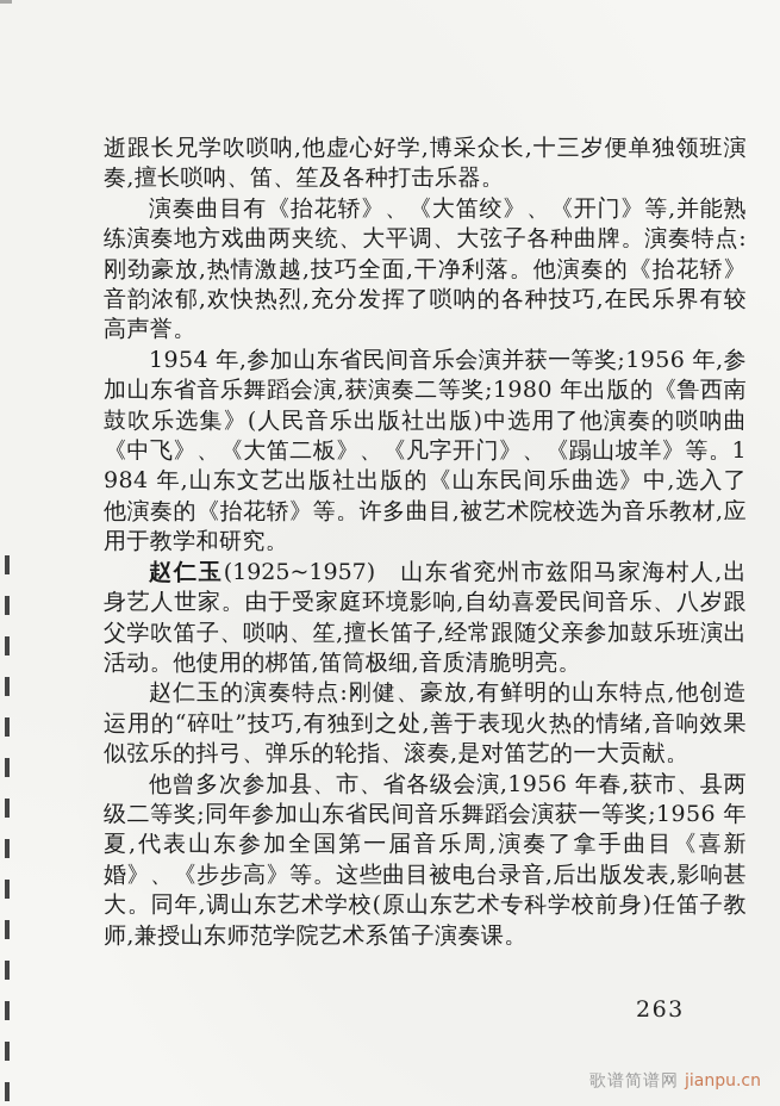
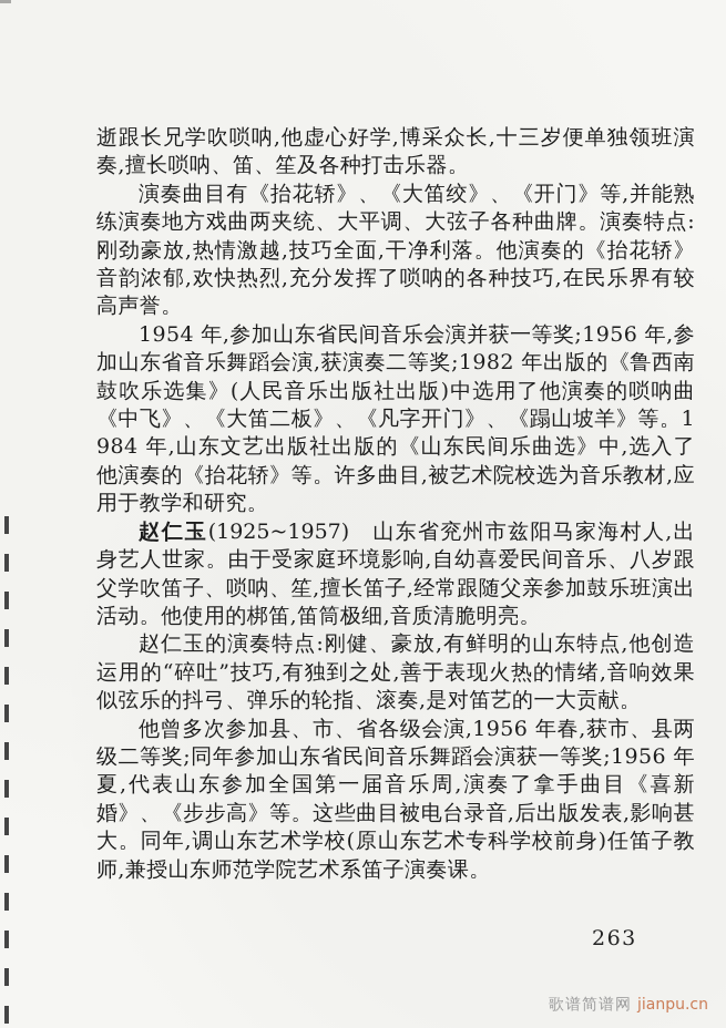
  逝跟长兄学吹唢呐,他虚心好学,博采众长,十三岁便单独领班演奏,擅长唢呐、笛、笙及各种打击乐器。
  演奏曲目有《抬花轿》、《大笛绞》、《开门》等,并能熟练演奏地方戏曲两夹统、大平调、大弦子各种曲牌。演奏特点:刚劲豪放,热情激越,技巧全面,干净利落。他演奏的《抬花轿》音韵浓郁,欢快热烈,充分发挥了唢呐的各种技巧,在民乐界有较高声誉。
- 1954 年,参加山东省民间音乐会演并获一等奖;1956 年,参加山东省音乐舞蹈会演,获演奏二等奖;1980 年出版的《鲁西南鼓吹乐选集》(人民音乐出版社出版)中选用了他演奏的唢呐曲《中飞》、《大笛二板》、《凡字开门》、《蹋山坡羊》等。1984 年,山东文艺出版社出版的《山东民间乐曲选》中,选入了他演奏的《抬花轿》等。许多曲目,被艺术院校选为音乐教材,应用于教学和研究。
+ 1954 年,参加山东省民间音乐会演并获一等奖;1956 年,参加山东省音乐舞蹈会演,获演奏二等奖;1982 年出版的《鲁西南鼓吹乐选集》(人民音乐出版社出版)中选用了他演奏的唢呐曲《中飞》、《大笛二板》、《凡字开门》、《蹋山坡羊》等。1984 年,山东文艺出版社出版的《山东民间乐曲选》中,选入了他演奏的《抬花轿》等。许多曲目,被艺术院校选为音乐教材,应用于教学和研究。
  赵仁玉(1925~1957) 山东省兖州市兹阳马家海村人,出身艺人世家。由于受家庭环境影响,自幼喜爱民间音乐、八岁跟父学吹笛子、唢呐、笙,擅长笛子,经常跟随父亲参加鼓乐班演出活动。他使用的梆笛,笛筒极细,音质清脆明亮。
  赵仁玉的演奏特点:刚健、豪放,有鲜明的山东特点,他创造运用的“碎吐”技巧,有独到之处,善于表现火热的情绪,音响效果似弦乐的抖弓、弹乐的轮指、滚奏,是对笛艺的一大贡献。
  他曾多次参加县、市、省各级会演,1956 年春,获市、县两级二等奖;同年参加山东省民间音乐舞蹈会演获一等奖;1956 年夏,代表山东参加全国第一届音乐周,演奏了拿手曲目《喜新婚》、《步步高》等。这些曲目被电台录音,后出版发表,影响甚大。同年,调山东艺术学校(原山东艺术专科学校前身)任笛子教师,兼授山东师范学院艺术系笛子演奏课。
  263
  歌谱简谱网 jianpu.cn
